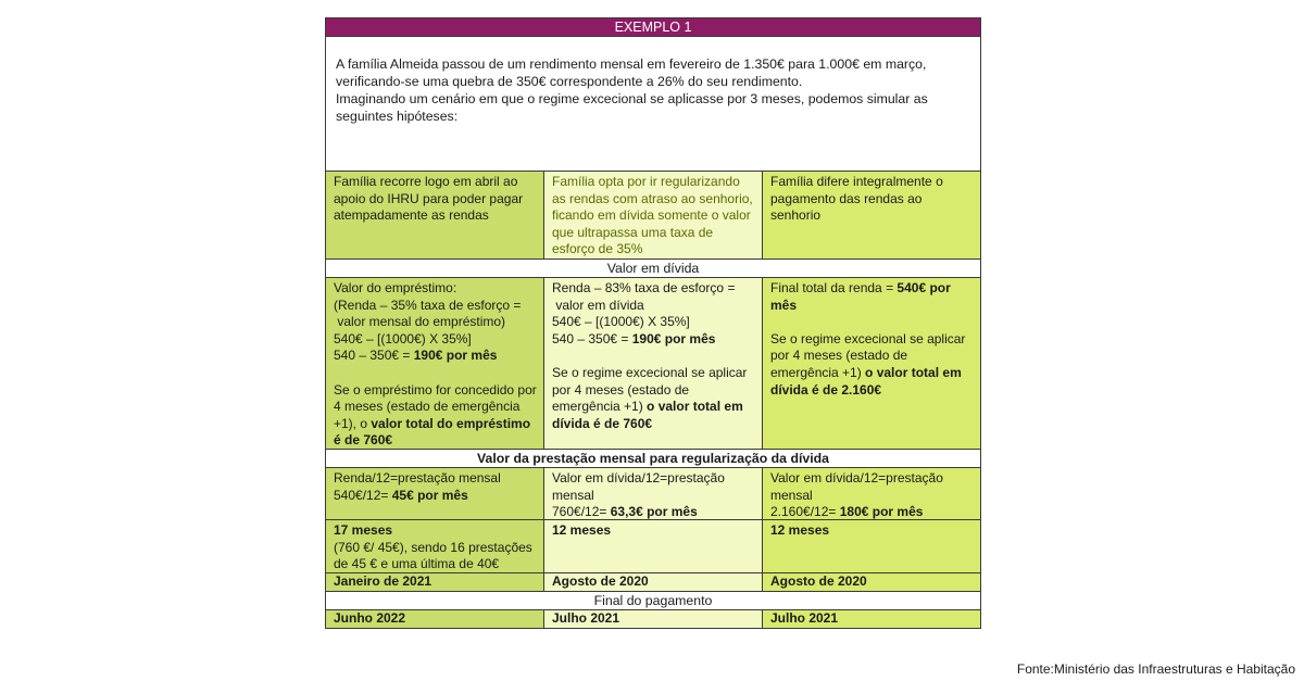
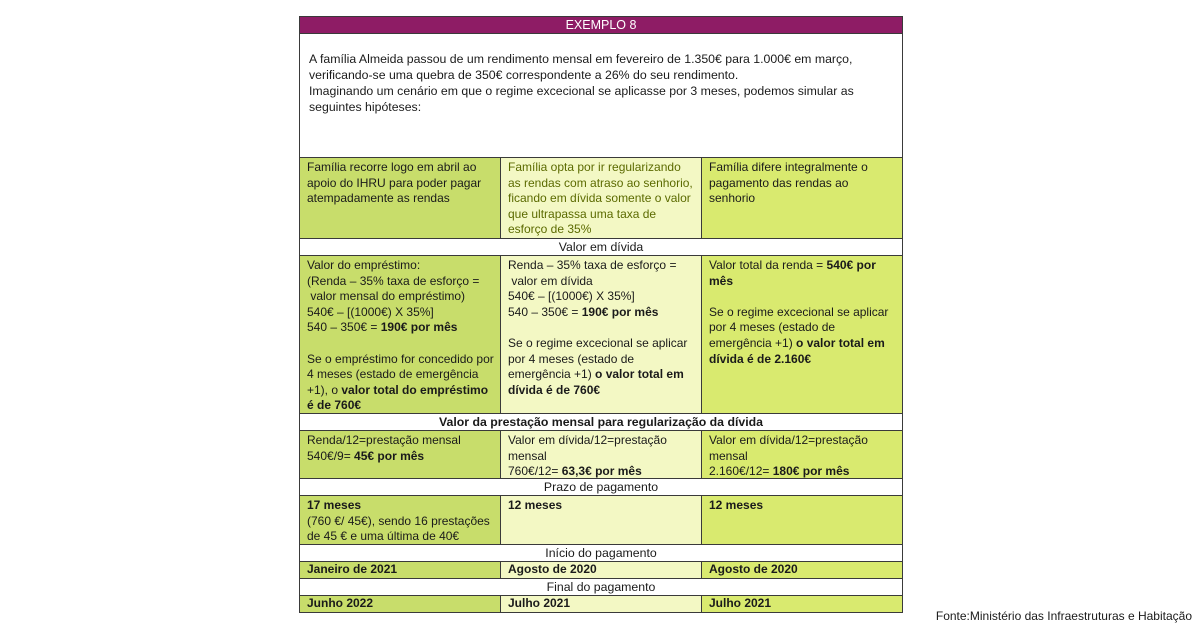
- EXEMPLO 1
+ EXEMPLO 8
  A família Almeida passou de um rendimento mensal em fevereiro de 1.350€ para 1.000€ em março, verificando-se uma quebra de 350€ correspondente a 26% do seu rendimento.
  Imaginando um cenário em que o regime excecional se aplicasse por 3 meses, podemos simular as seguintes hipóteses:
  Família recorre logo em abril ao apoio do IHRU para poder pagar atempadamente as rendas
  Família opta por ir regularizando as rendas com atraso ao senhorio, ficando em dívida somente o valor que ultrapassa uma taxa de esforço de 35%
  Família difere integralmente o pagamento das rendas ao senhorio
  Valor em dívida
  Valor do empréstimo:
  (Renda – 35% taxa de esforço =
  valor mensal do empréstimo)
  540€ – [(1000€) X 35%]
  540 – 350€ = 190€ por mês
  Se o empréstimo for concedido por 4 meses (estado de emergência +1), o valor total do empréstimo é de 760€
- Renda – 83% taxa de esforço =
+ Renda – 35% taxa de esforço =
  valor em dívida
  540€ – [(1000€) X 35%]
  540 – 350€ = 190€ por mês
  Se o regime excecional se aplicar por 4 meses (estado de emergência +1) o valor total em dívida é de 760€
- Final total da renda = 540€ por mês
+ Valor total da renda = 540€ por mês
  Se o regime excecional se aplicar por 4 meses (estado de emergência +1) o valor total em dívida é de 2.160€
  Valor da prestação mensal para regularização da dívida
  Renda/12=prestação mensal
- 540€/12= 45€ por mês
+ 540€/9= 45€ por mês
  Valor em dívida/12=prestação mensal
  760€/12= 63,3€ por mês
  Valor em dívida/12=prestação mensal
  2.160€/12= 180€ por mês
+ Prazo de pagamento
  17 meses
  (760 €/ 45€), sendo 16 prestações de 45 € e uma última de 40€
  12 meses
  12 meses
+ Início do pagamento
  Janeiro de 2021
  Agosto de 2020
  Agosto de 2020
  Final do pagamento
  Junho 2022
  Julho 2021
  Julho 2021
  Fonte:Ministério das Infraestruturas e Habitação
